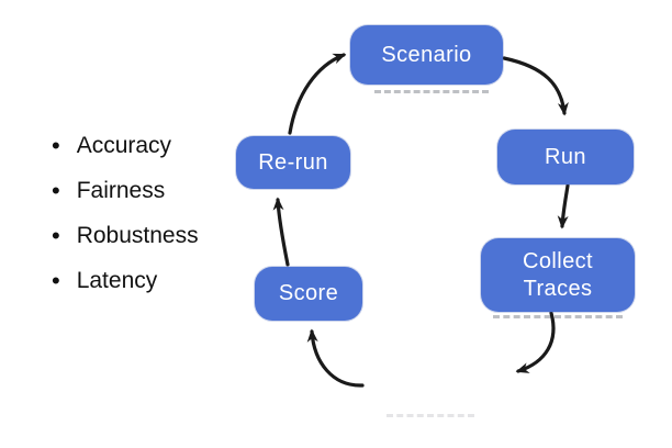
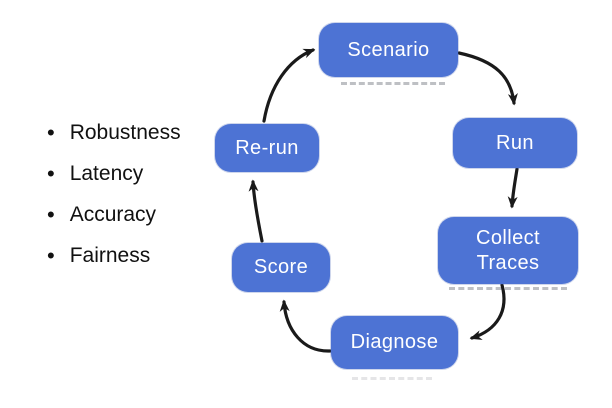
  •
- Accuracy
+ Robustness
  •
- Fairness
+ Latency
  •
- Robustness
+ Accuracy
  •
- Latency
+ Fairness
  Scenario
  Run
  Collect
  Traces
+ Diagnose
  Score
  Re-run
